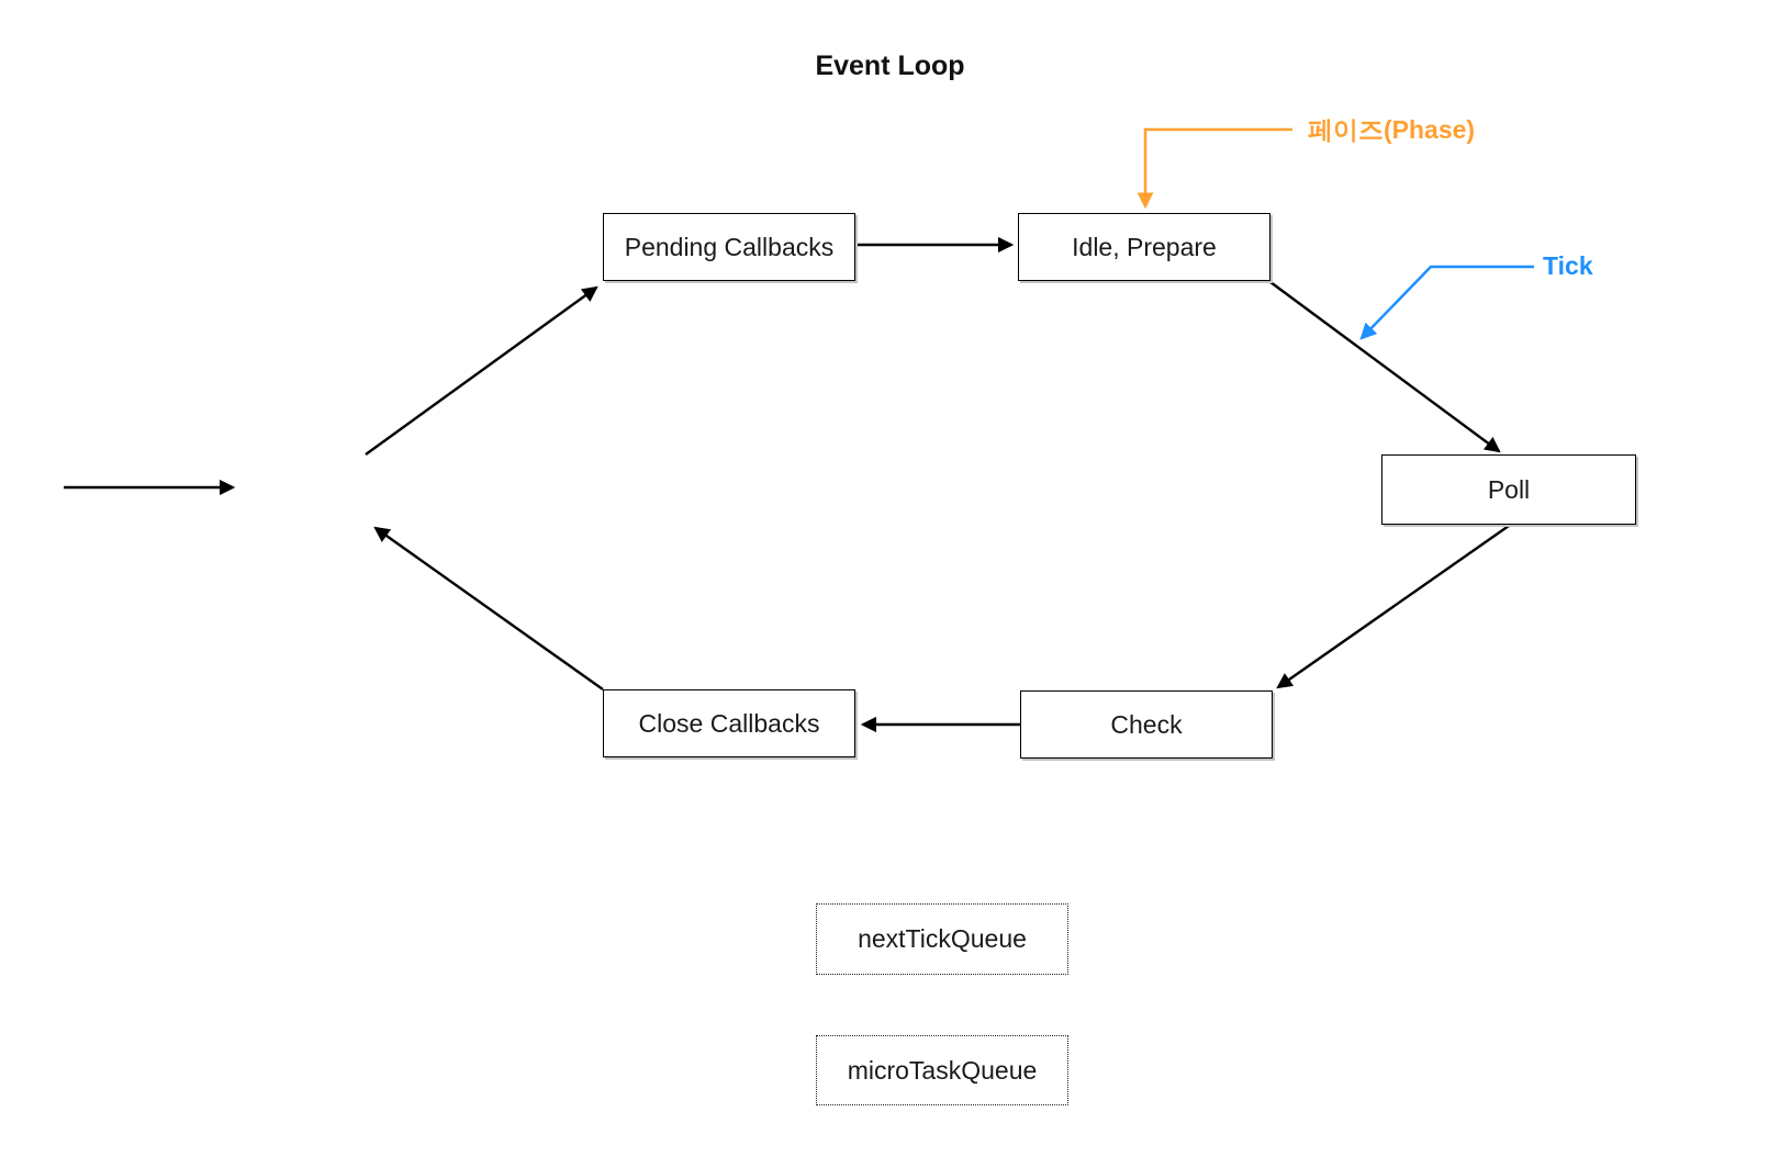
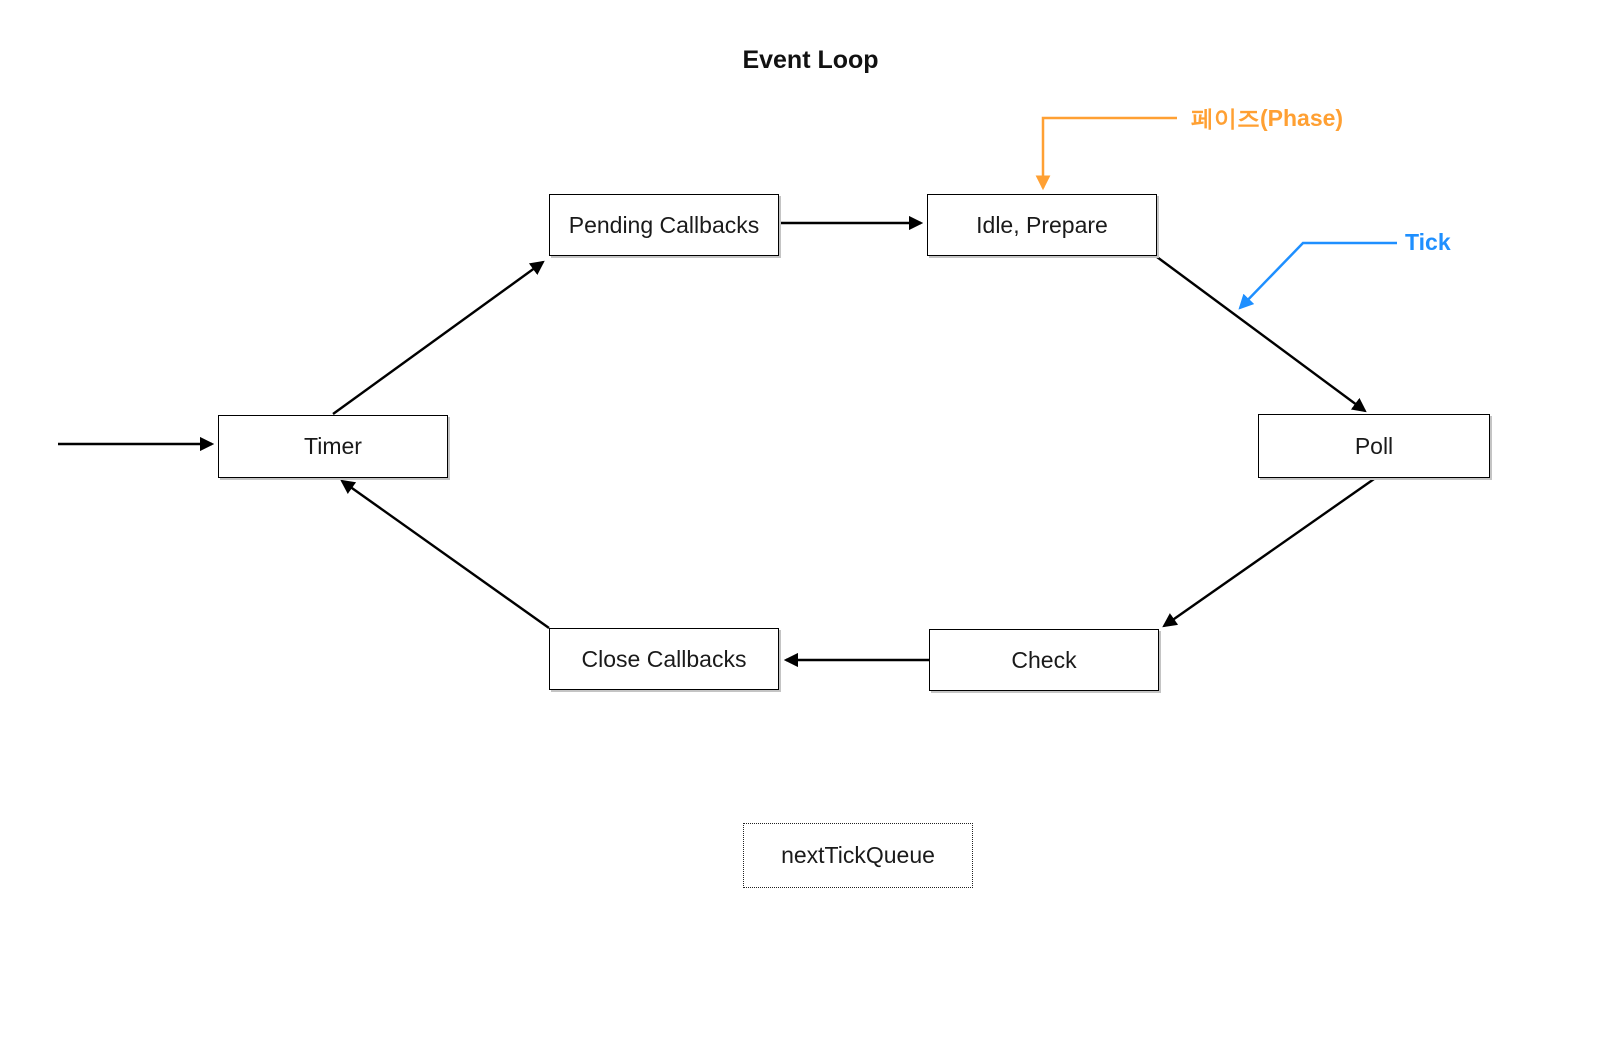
  Event Loop
+ Timer
  Pending Callbacks
  Idle, Prepare
  Poll
  Check
  Close Callbacks
  nextTickQueue
- microTaskQueue
  페이즈(Phase)
  Tick
